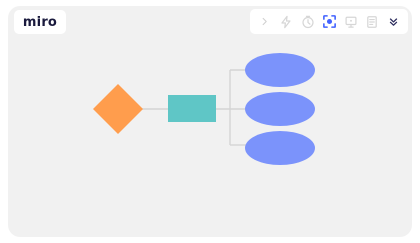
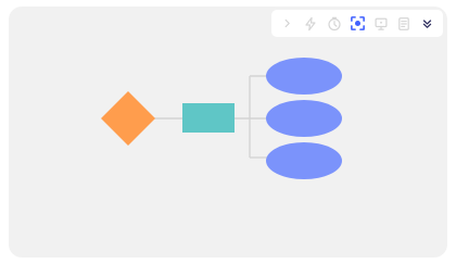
- miro
